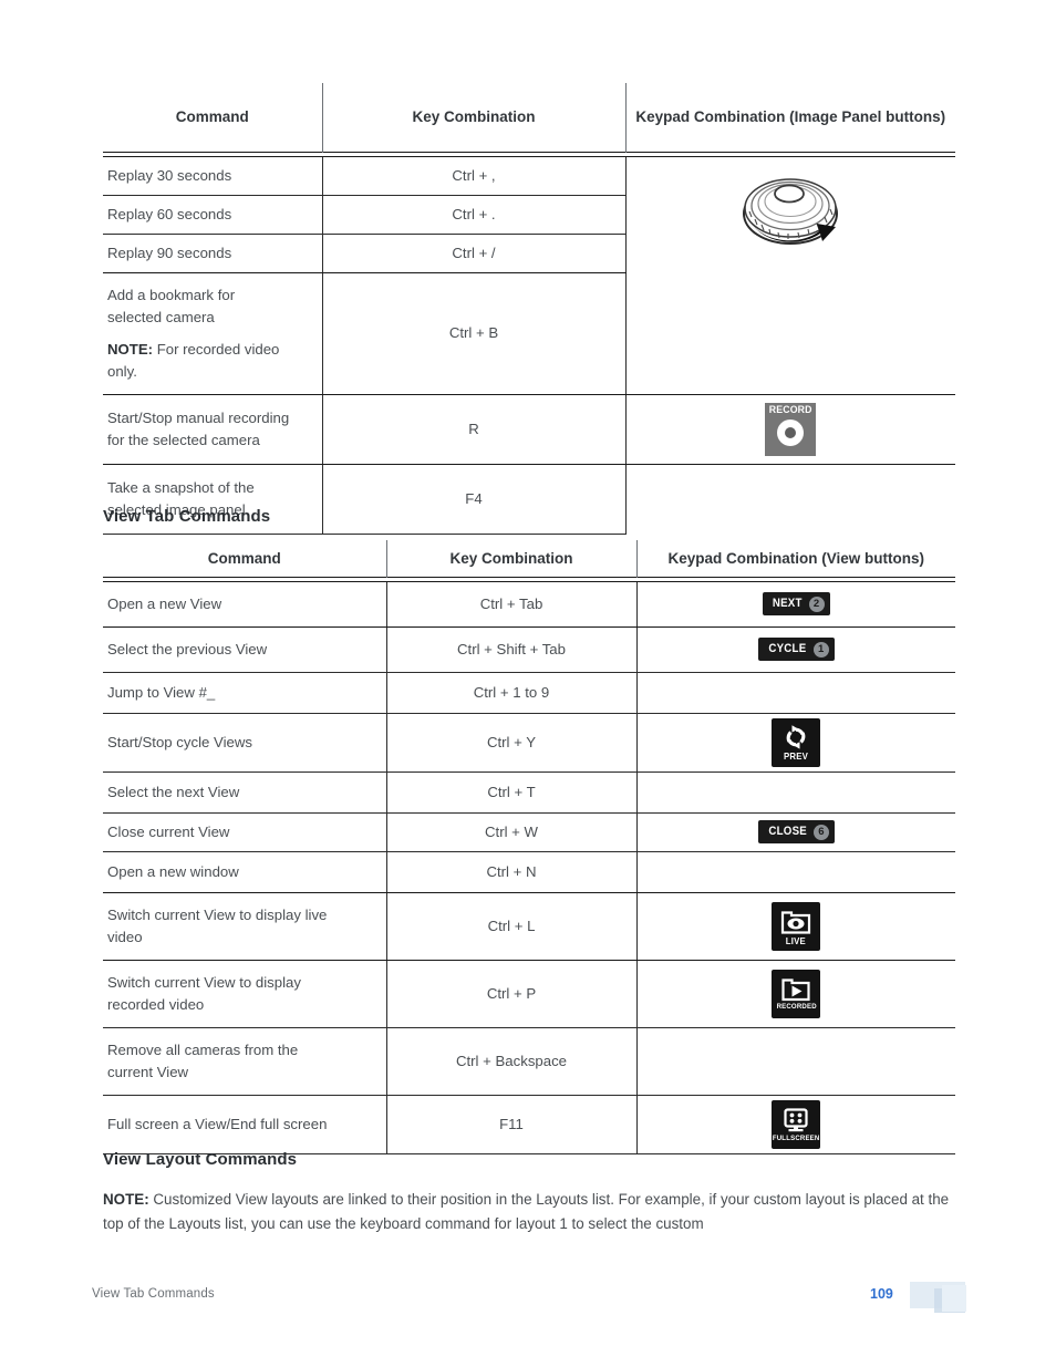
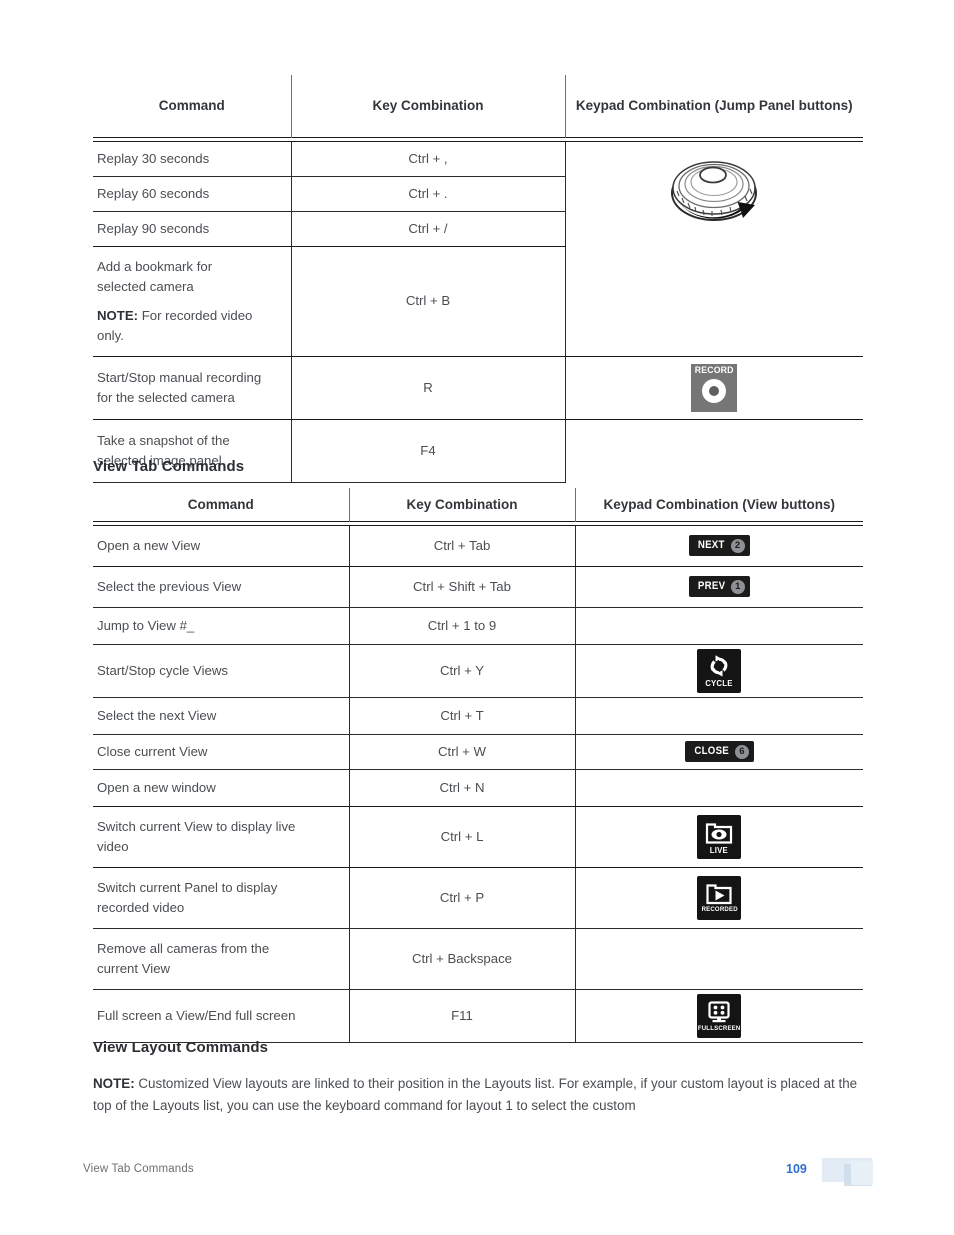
- Command	Key Combination	Keypad Combination (Image Panel buttons)
+ Command	Key Combination	Keypad Combination (Jump Panel buttons)
  Replay 30 seconds	Ctrl + ,
  Replay 60 seconds	Ctrl + .
  Replay 90 seconds	Ctrl + /
  Add a bookmark for selected camera NOTE: For recorded video only.	Ctrl + B
  Start/Stop manual recording for the selected camera	R	RECORD
  Take a snapshot of the selected image panel	F4
  View Tab Commands
  Command	Key Combination	Keypad Combination (View buttons)
  Open a new View	Ctrl + Tab	NEXT 2
- Select the previous View	Ctrl + Shift + Tab	CYCLE 1
+ Select the previous View	Ctrl + Shift + Tab	PREV 1
  Jump to View #_	Ctrl + 1 to 9
- Start/Stop cycle Views	Ctrl + Y	PREV
+ Start/Stop cycle Views	Ctrl + Y	CYCLE
  Select the next View	Ctrl + T
  Close current View	Ctrl + W	CLOSE 6
  Open a new window	Ctrl + N
  Switch current View to display live video	Ctrl + L	LIVE
- Switch current View to display recorded video	Ctrl + P
+ Switch current Panel to display recorded video	Ctrl + P
  Remove all cameras from the current View	Ctrl + Backspace
  Full screen a View/End full screen	F11
  View Layout Commands
  NOTE: Customized View layouts are linked to their position in the Layouts list. For example, if your custom layout is placed at the top of the Layouts list, you can use the keyboard command for layout 1 to select the custom
  View Tab Commands
  109
